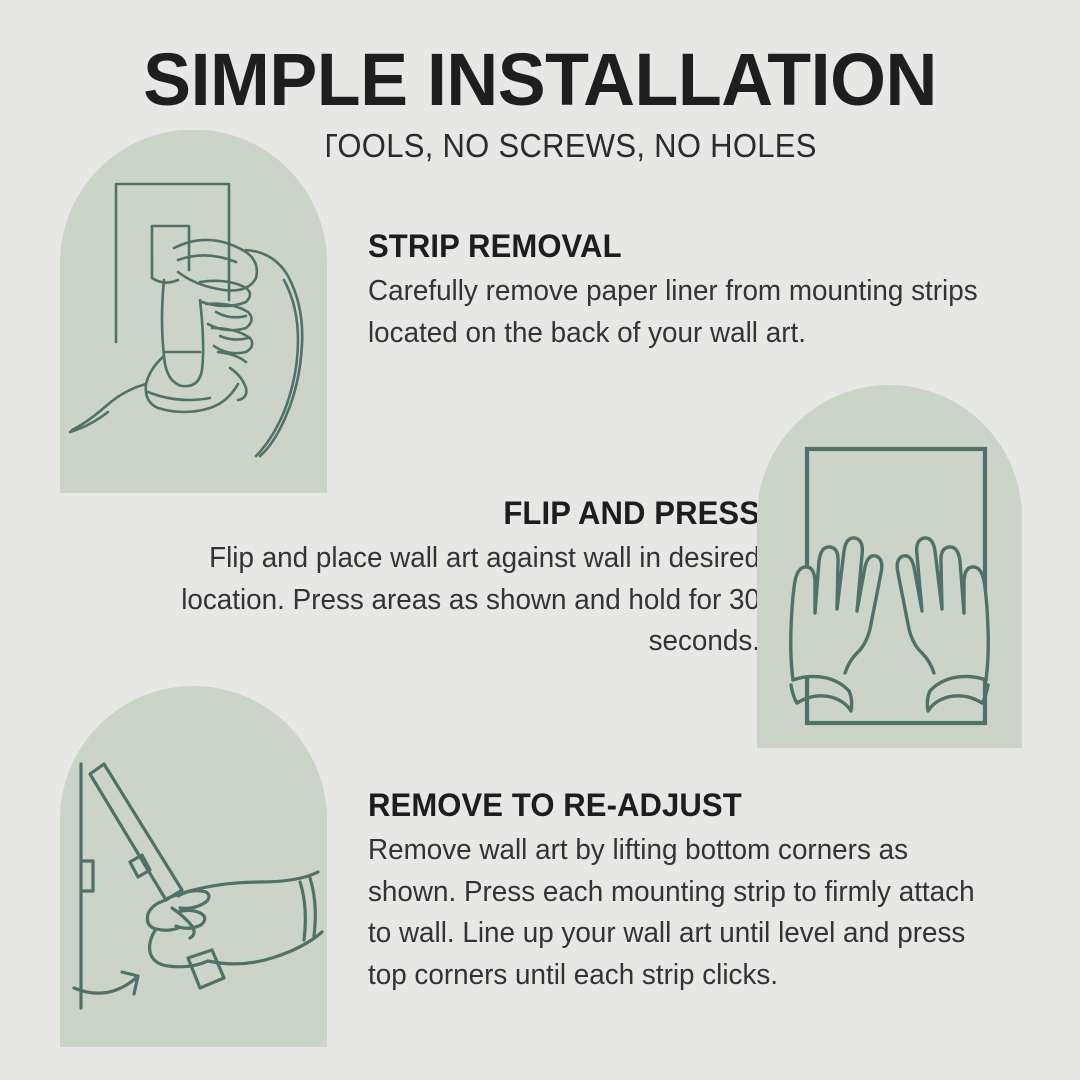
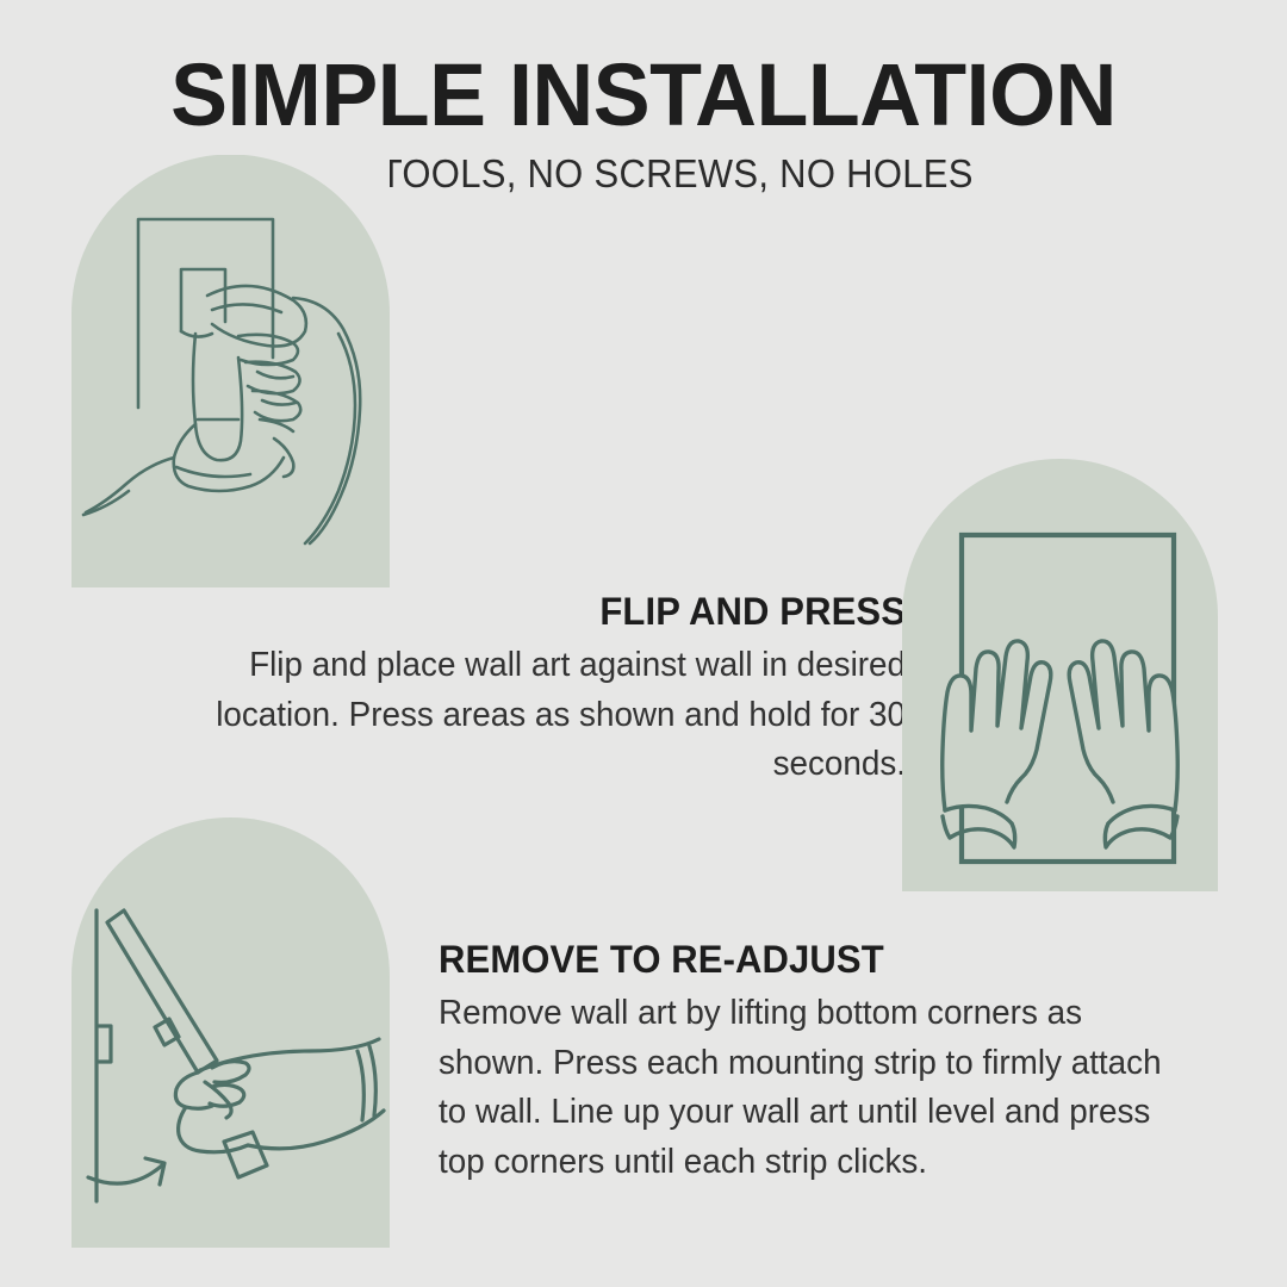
  SIMPLE INSTALLATION
  TOOLS, NO SCREWS, NO HOLES
- STRIP REMOVAL
- Carefully remove paper liner from mounting strips located on the back of your wall art.
  FLIP AND PRESS
  Flip and place wall art against wall in desired location. Press areas as shown and hold for 30 seconds
  REMOVE TO RE-ADJUST
  Remove wall art by lifting bottom corners as shown. Press each mounting strip to firmly attach to wall. Line up your wall art until level and press top corners until each strip clicks.
